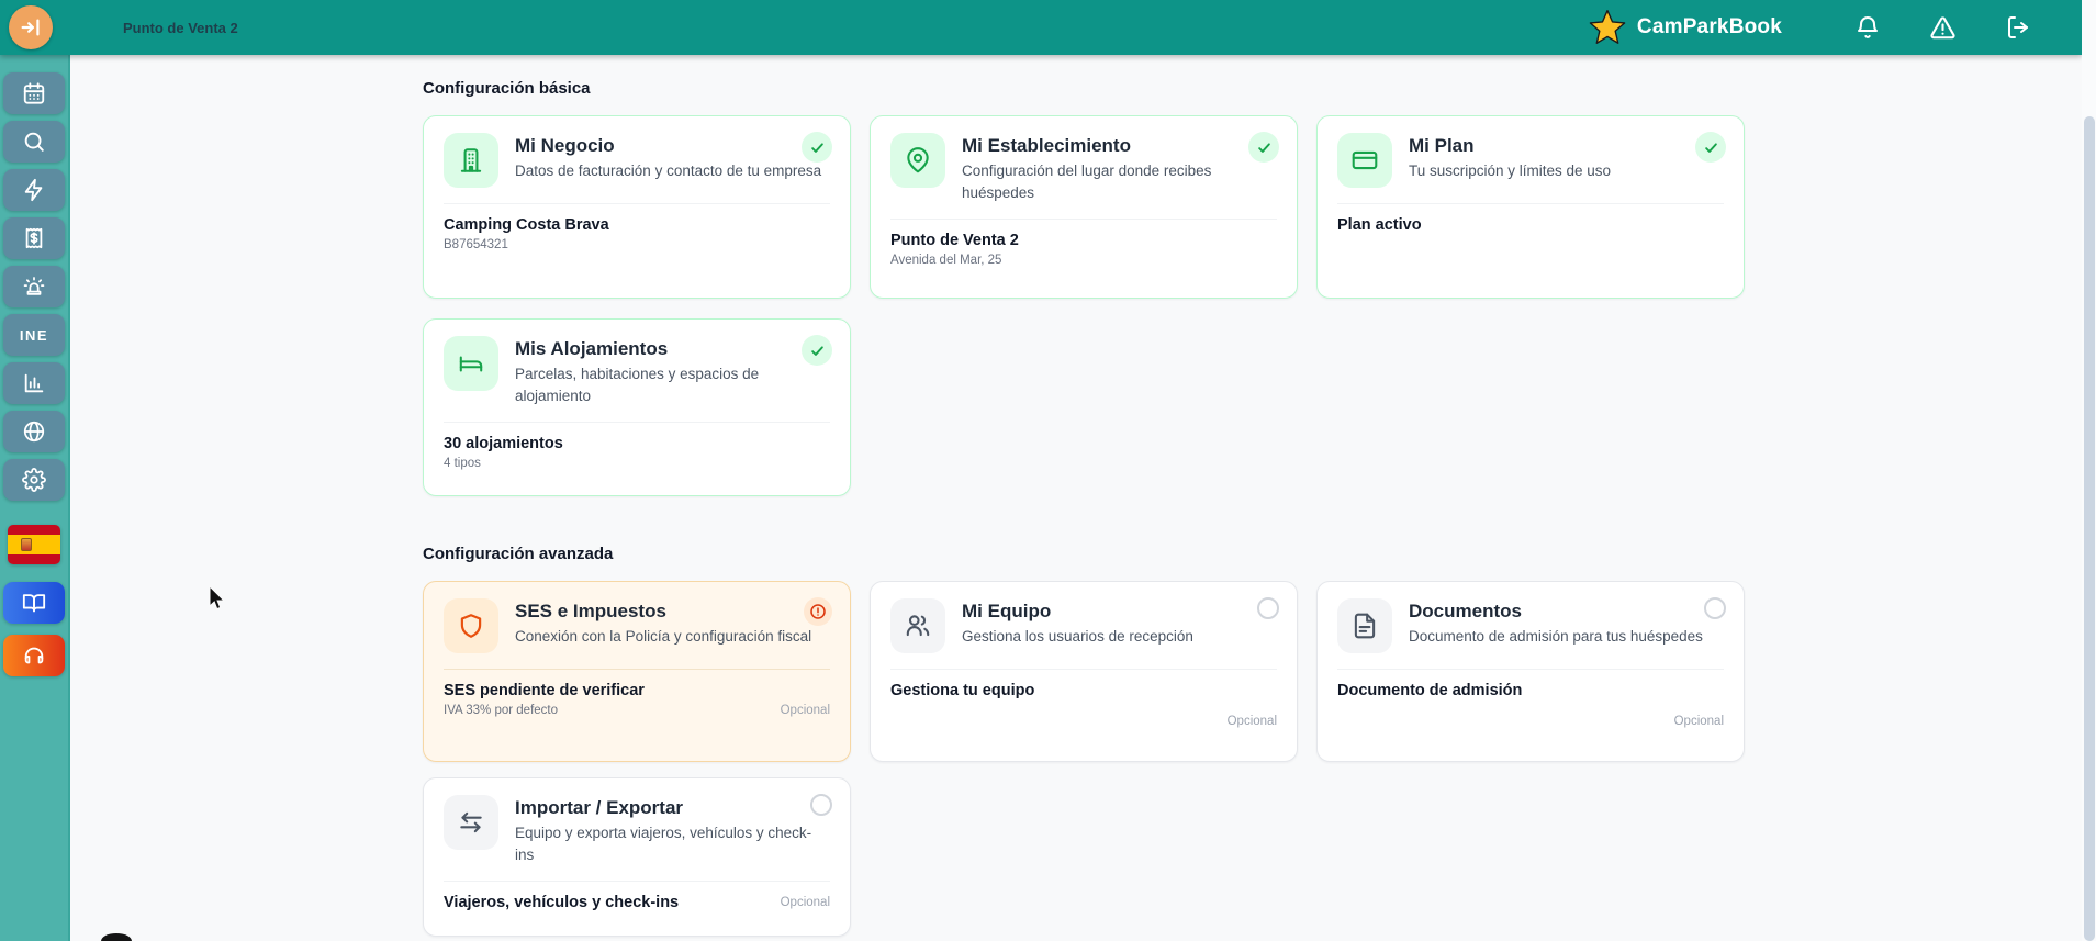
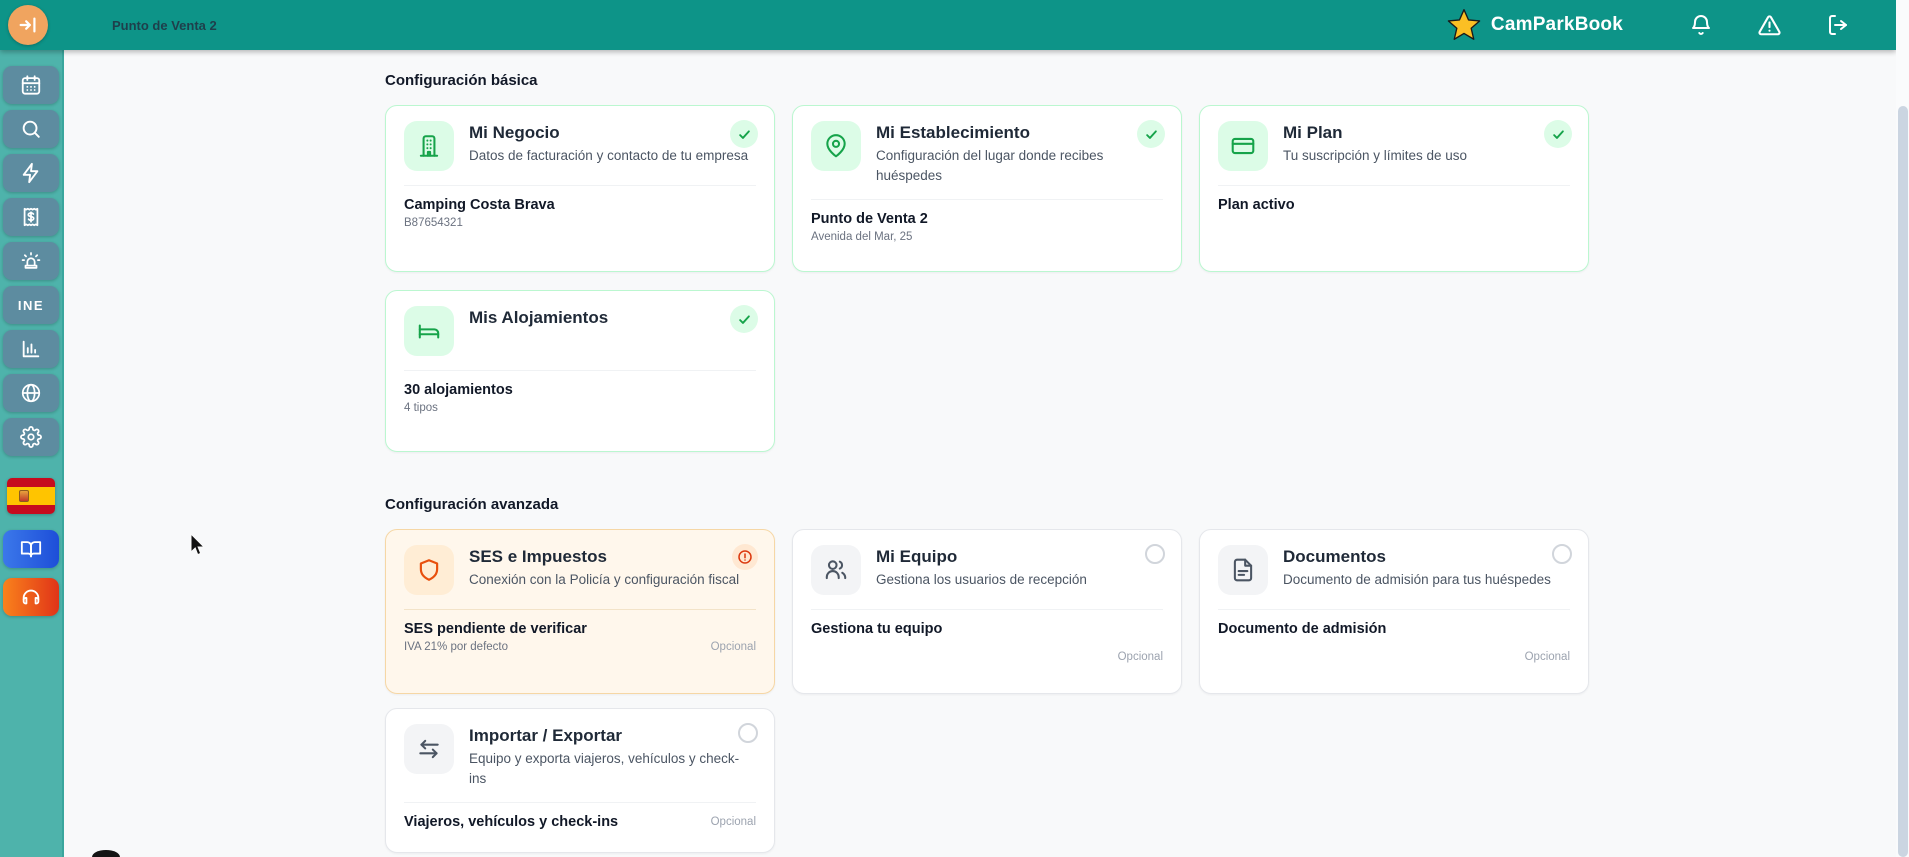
  Punto de Venta 2
  CamParkBook
  INE
  Configuración básica
  Mi Negocio
  Datos de facturación y contacto de tu empresa
  Camping Costa Brava
  B87654321
  Mi Establecimiento
  Configuración del lugar donde recibes huéspedes
  Punto de Venta 2
  Avenida del Mar, 25
  Mi Plan
  Tu suscripción y límites de uso
  Plan activo
  Mis Alojamientos
- Parcelas, habitaciones y espacios de alojamiento
  30 alojamientos
  4 tipos
  Configuración avanzada
  SES e Impuestos
  Conexión con la Policía y configuración fiscal
  SES pendiente de verificar
- IVA 33% por defecto
+ IVA 21% por defecto
  Opcional
  Mi Equipo
  Gestiona los usuarios de recepción
  Gestiona tu equipo
  Opcional
  Documentos
  Documento de admisión para tus huéspedes
  Documento de admisión
  Opcional
  Importar / Exportar
  Equipo y exporta viajeros, vehículos y check-ins
  Viajeros, vehículos y check-ins
  Opcional
